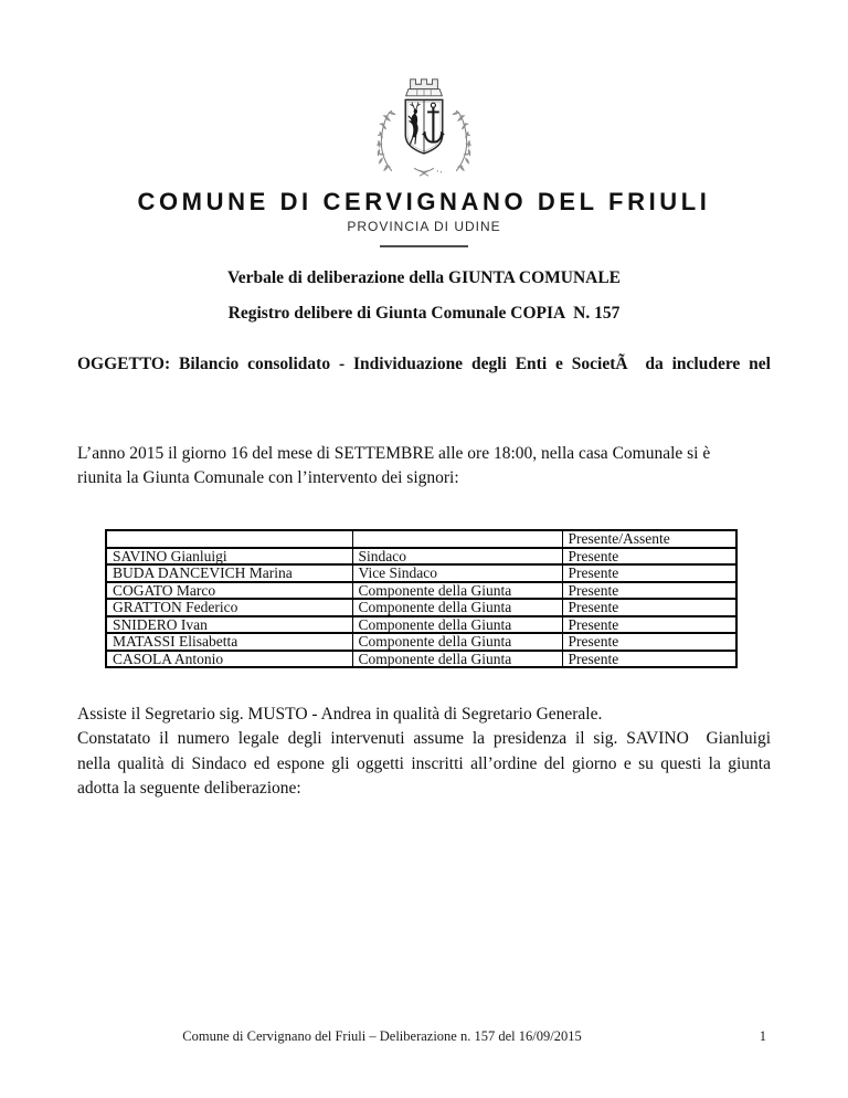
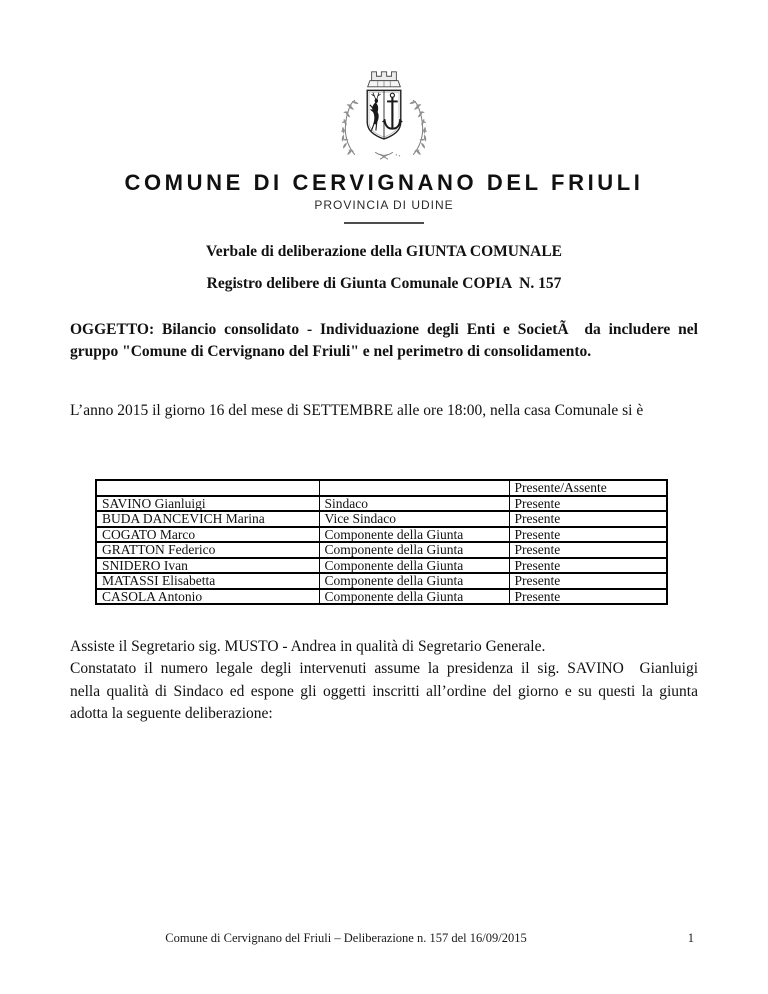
  COMUNE DI CERVIGNANO DEL FRIULI
  PROVINCIA DI UDINE
  Verbale di deliberazione della GIUNTA COMUNALE
  Registro delibere di Giunta Comunale COPIA N. 157
  OGGETTO: Bilancio consolidato - Individuazione degli Enti e SocietÃ da includere nel
+ gruppo "Comune di Cervignano del Friuli" e nel perimetro di consolidamento.
  L’anno 2015 il giorno 16 del mese di SETTEMBRE alle ore 18:00, nella casa Comunale si è
- riunita la Giunta Comunale con l’intervento dei signori:
  		Presente/Assente
  SAVINO Gianluigi	Sindaco	Presente
  BUDA DANCEVICH Marina	Vice Sindaco	Presente
  COGATO Marco	Componente della Giunta	Presente
  GRATTON Federico	Componente della Giunta	Presente
  SNIDERO Ivan	Componente della Giunta	Presente
  MATASSI Elisabetta	Componente della Giunta	Presente
  CASOLA Antonio	Componente della Giunta	Presente
  Assiste il Segretario sig. MUSTO - Andrea in qualità di Segretario Generale.
  Constatato il numero legale degli intervenuti assume la presidenza il sig. SAVINO Gianluigi
  nella qualità di Sindaco ed espone gli oggetti inscritti all’ordine del giorno e su questi la giunta
  adotta la seguente deliberazione:
  Comune di Cervignano del Friuli – Deliberazione n. 157 del 16/09/2015
  1
